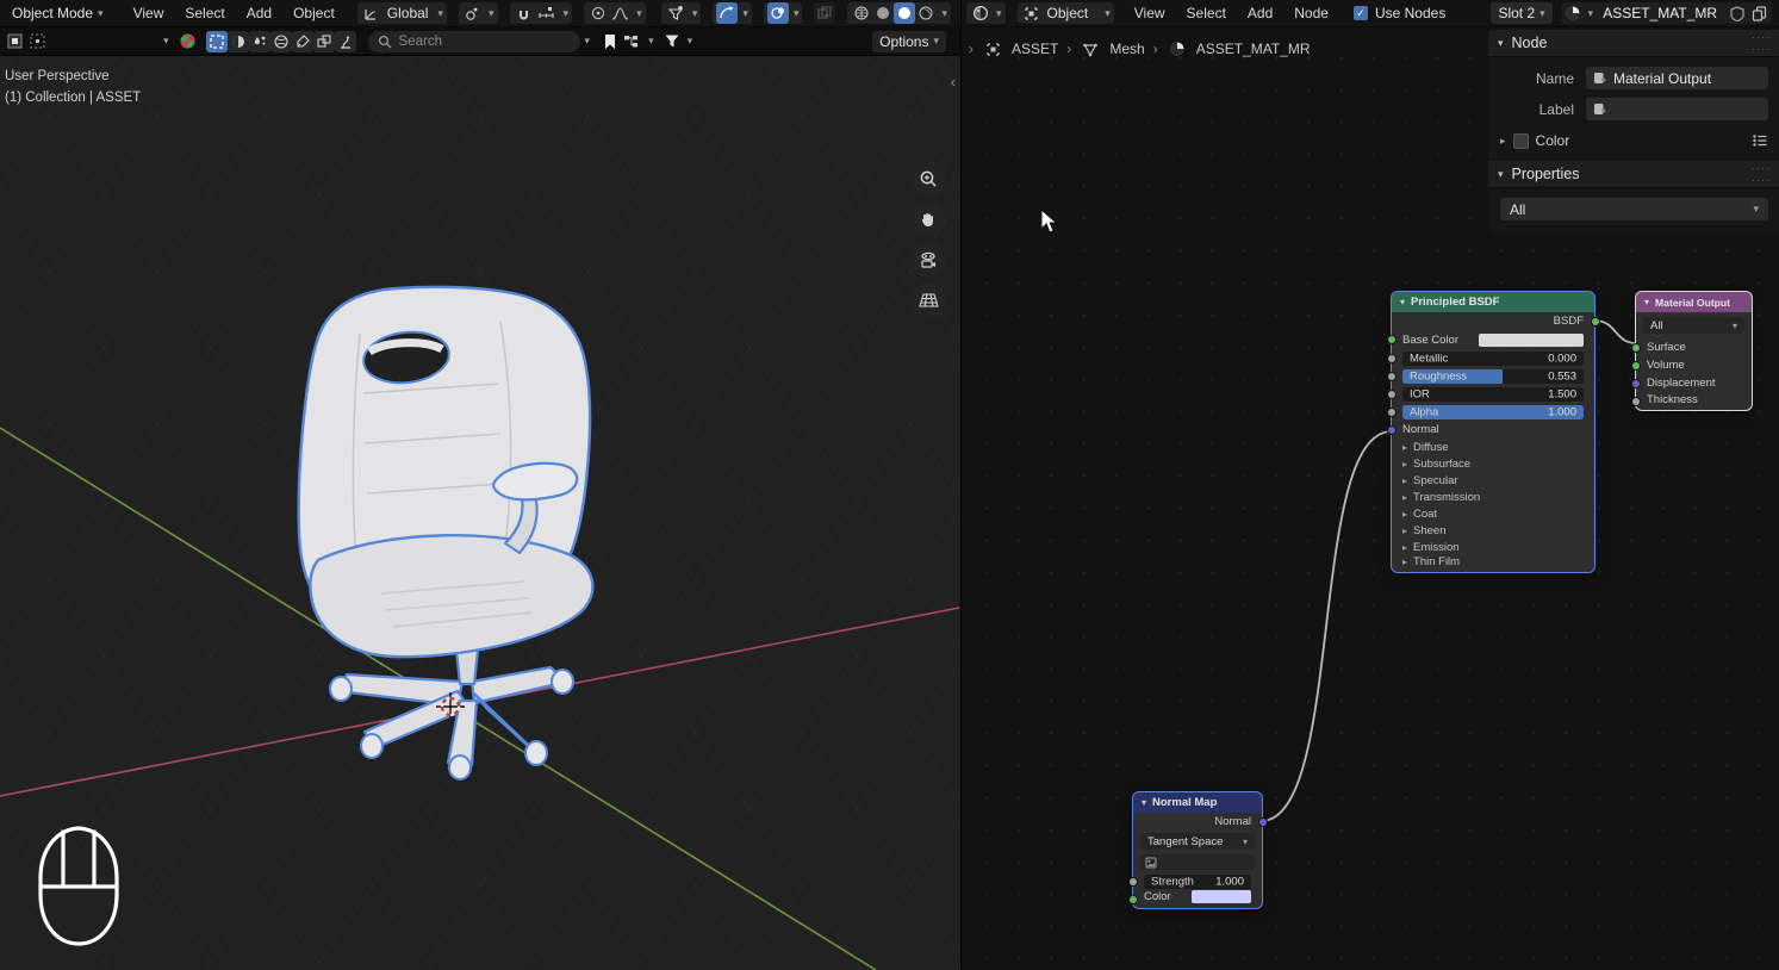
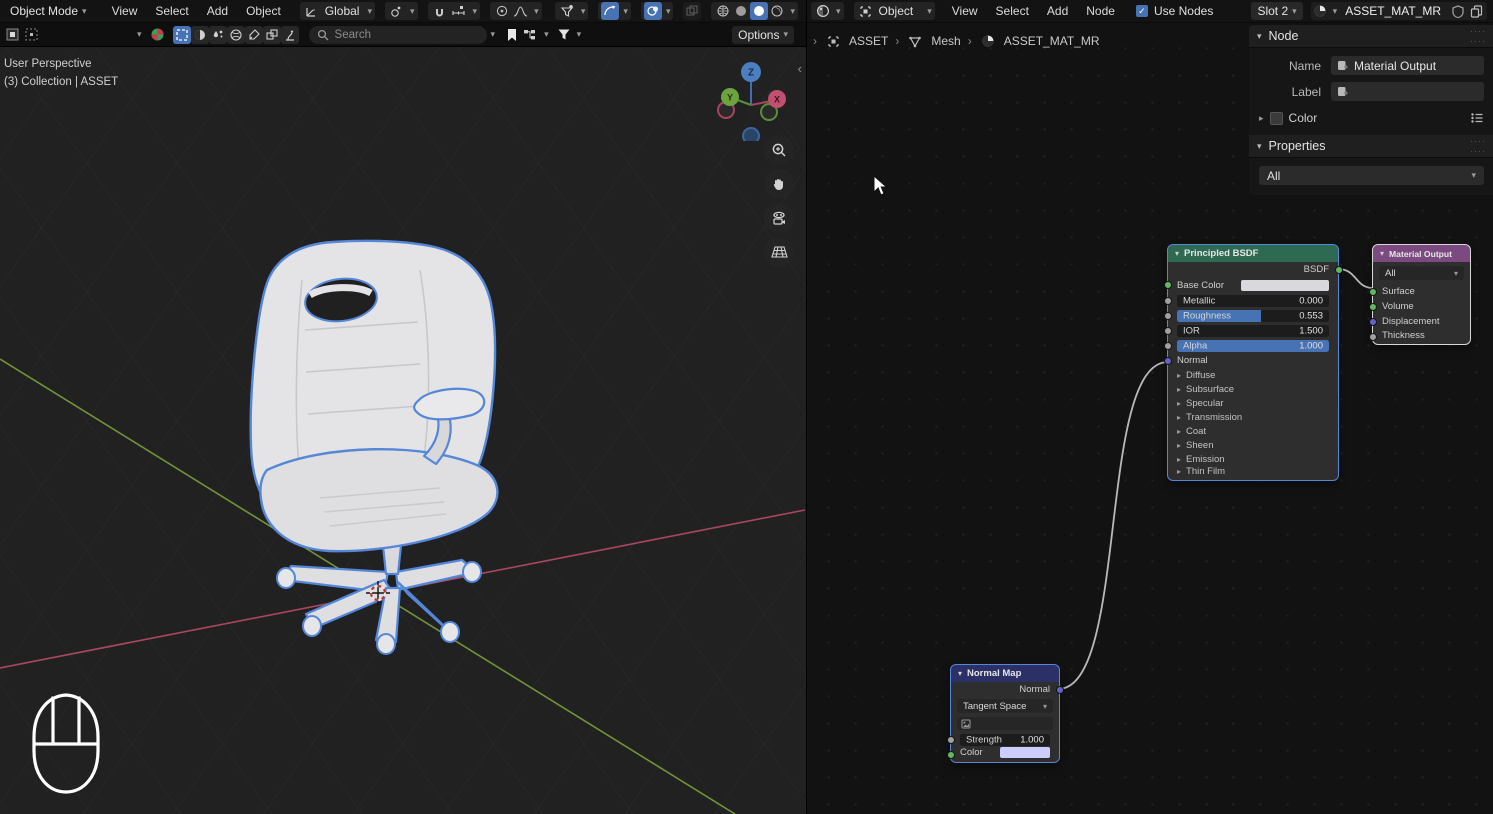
  Object Mode
  ▾
  View
  Select
  Add
  Object
  Global
  ▾
  ▾
  ▾
  ▾
  ▾
  ▾
  ▾
  ▾
  ▾
  Search
  ▾
  ▾
  ▾
  Options
  ▾
  User Perspective
- (1) Collection | ASSET
+ (3) Collection | ASSET
  ‹
+ Z
+ Y
+ X
  ▾
  Object
  ▾
  View
  Select
  Add
  Node
  ✓
  Use Nodes
  Slot 2
  ▾
  ▾
  ASSET_MAT_MR
  ›
  ASSET
  ›
  Mesh
  ›
  ASSET_MAT_MR
  ▾
  Principled BSDF
  BSDF
  Base Color
  Metallic
  0.000
  Roughness
  0.553
  IOR
  1.500
  Alpha
  1.000
  Normal
  ▸
  Diffuse
  ▸
  Subsurface
  ▸
  Specular
  ▸
  Transmission
  ▸
  Coat
  ▸
  Sheen
  ▸
  Emission
  ▸
  Thin Film
  ▾
  Material Output
  All
  ▾
  Surface
  Volume
  Displacement
  Thickness
  ▾
  Normal Map
  Normal
  Tangent Space
  ▾
  Strength
  1.000
  Color
  ▾
  Node
  ····
  ····
  Name
  Material Output
  Label
  ▸
  Color
  ▾
  Properties
  ····
  ····
  All
  ▾
